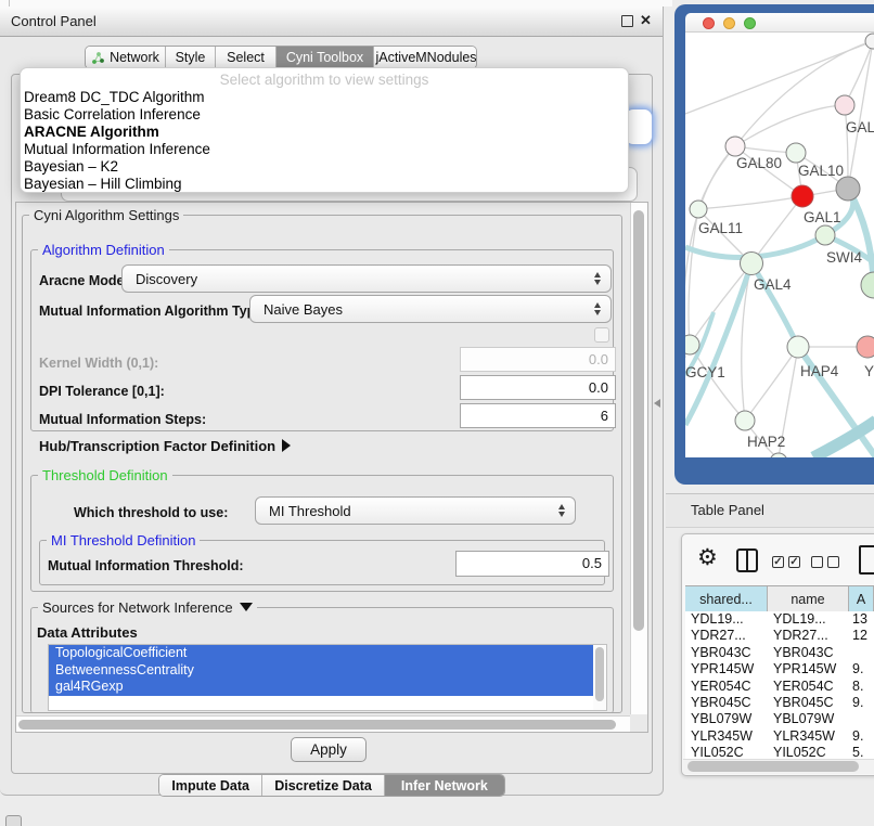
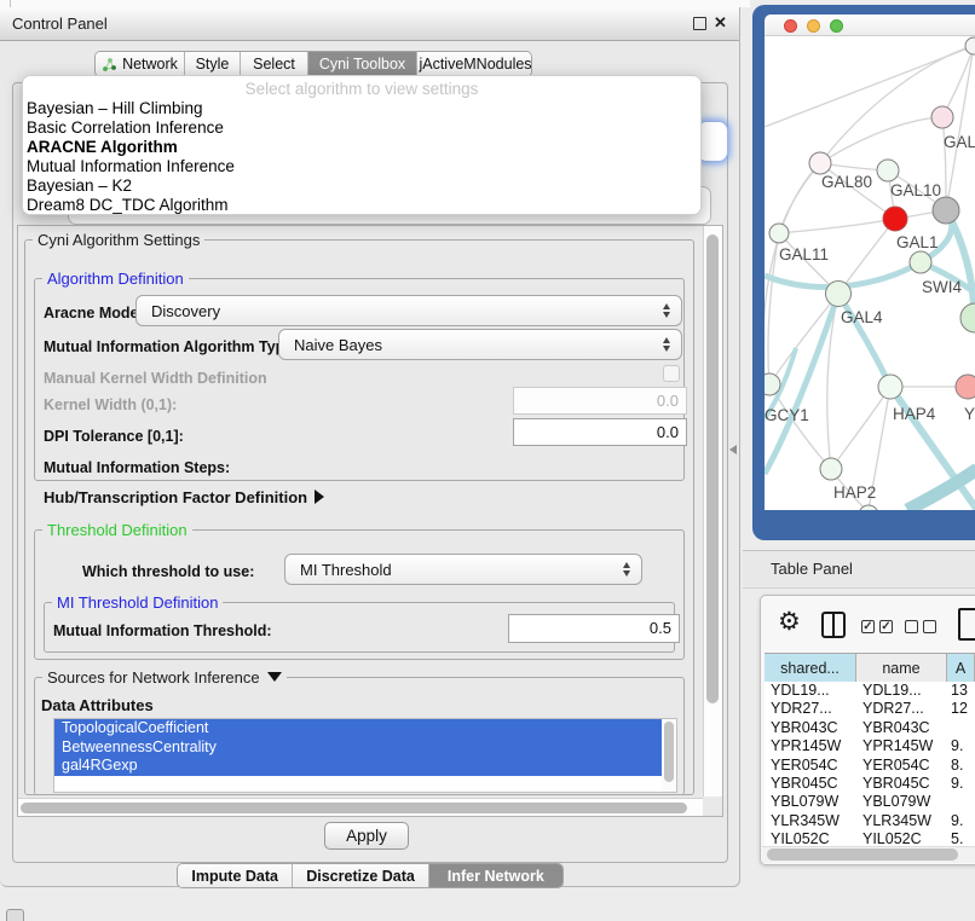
  Control Panel
  ✕
  Network
  Style
  Select
  Cyni Toolbox
  jActiveMNodules
  Select algorithm to view settings
- Dream8 DC_TDC Algorithm
+ Bayesian – Hill Climbing
  Basic Correlation Inference
  ARACNE Algorithm
  Mutual Information Inference
  Bayesian – K2
- Bayesian – Hill Climbing
+ Dream8 DC_TDC Algorithm
  Cyni Algorithm Settings
  Algorithm Definition
  Aracne Mod
  Discovery
  Mutual Information Algorithm Ty
  Naive Bayes
+ Manual Kernel Width Definition
  Kernel Width (0,1):
  0.0
  DPI Tolerance [0,1]:
  0.0
  Mutual Information Steps:
- 6
  Hub/Transcription Factor Definition
  Threshold Definition
  Which threshold to use:
  MI Threshold
  MI Threshold Definition
  Mutual Information Threshold:
  0.5
  Sources for Network Inference
  Data Attributes
  TopologicalCoefficient
  BetweennessCentrality
  gal4RGexp
  Apply
  Impute Data
  Discretize Data
  Infer Network
  GAL
  GAL80
  GAL10
  GAL1
  GAL11
  SWI4
  GAL4
  GCY1
  HAP4
  Y
  HAP2
  Table Panel
  ⚙
  ✓
  ✓
  shared...
  name
  A
  YDL19...
  YDL19...
  13
  YDR27...
  YDR27...
  12
  YBR043C
  YBR043C
  YPR145W
  YPR145W
  9.
  YER054C
  YER054C
  8.
  YBR045C
  YBR045C
  9.
  YBL079W
  YBL079W
  YLR345W
  YLR345W
  9.
  YIL052C
  YIL052C
  5.
